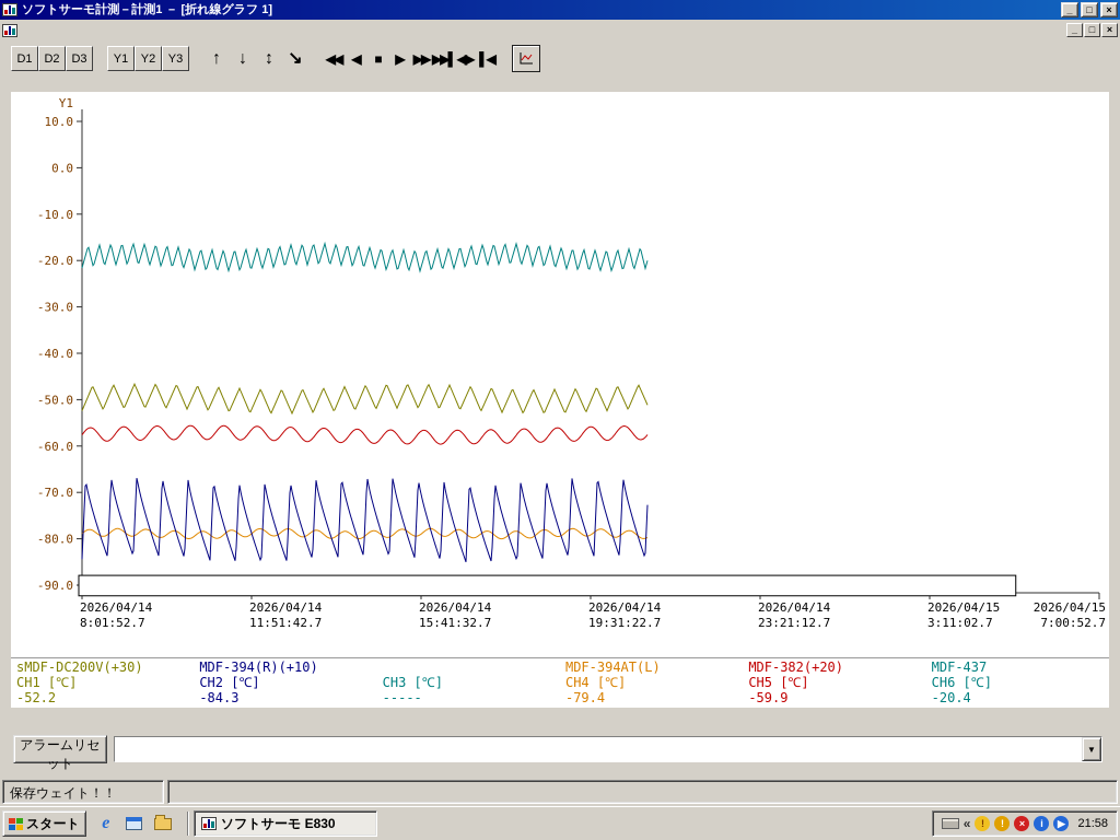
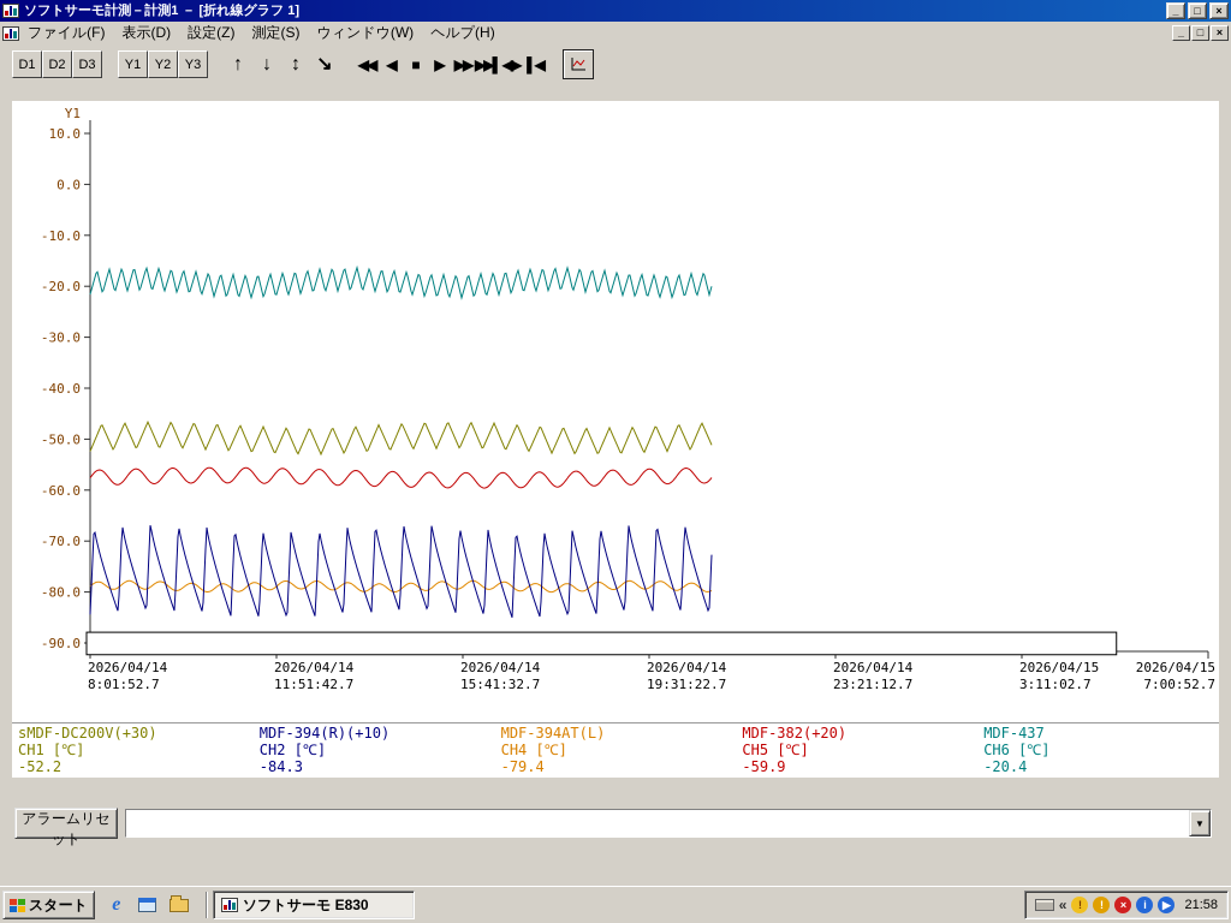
  ソフトサーモ計測－計測1 － [折れ線グラフ 1]
  _
  □
  ×
+ ファイル(F)
+ 表示(D)
+ 設定(Z)
+ 測定(S)
+ ウィンドウ(W)
+ ヘルプ(H)
  _
  □
  ×
  D1
  D2
  D3
  Y1
  Y2
  Y3
  ↑
  ↓
  ↕
  ↘
  ◀◀
  ◀
  ■
  ▶
  ▶▶
  ▶▶▌
  ◀▶
  ▌◀
  Y1
  10.0
  0.0
  -10.0
  -20.0
  -30.0
  -40.0
  -50.0
  -60.0
  -70.0
  -80.0
  -90.0
  2026/04/14
  8:01:52.7
  2026/04/14
  11:51:42.7
  2026/04/14
  15:41:32.7
  2026/04/14
  19:31:22.7
  2026/04/14
  23:21:12.7
  2026/04/15
  3:11:02.7
  2026/04/15
  7:00:52.7
  sMDF-DC200V(+30)
  CH1 [℃]
  -52.2
  MDF-394(R)(+10)
  CH2 [℃]
  -84.3
- CH3 [℃]
- -----
  MDF-394AT(L)
  CH4 [℃]
  -79.4
  MDF-382(+20)
  CH5 [℃]
  -59.9
  MDF-437
  CH6 [℃]
  -20.4
  アラームリセット
  ▼
- 保存ウェイト！！
  スタート
  e
  ソフトサーモ E830
  «
  !
  !
  ×
  i
  ▶
  21:58
